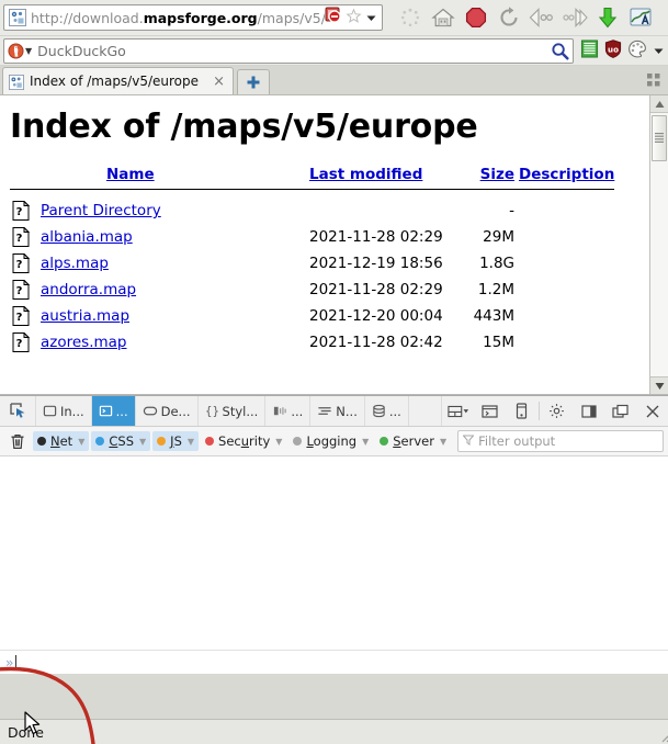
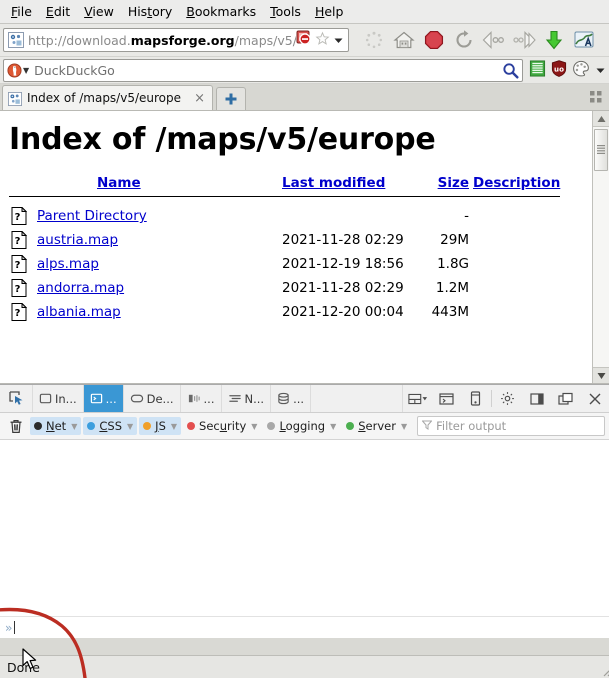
+ File
+ Edit
+ View
+ History
+ Bookmarks
+ Tools
+ Help
  http://download.mapsforge.org/maps/v5/
  ▼
  DuckDuckGo
  uo
  Index of /maps/v5/europe
  ×
  Index of /maps/v5/europe
  Name	Last modified	Size	Description
  ?	Parent Directory		-
- ?	albania.map	2021-11-28 02:29	29M
+ ?	austria.map	2021-11-28 02:29	29M
  ?	alps.map	2021-12-19 18:56	1.8G
  ?	andorra.map	2021-11-28 02:29	1.2M
- ?	austria.map	2021-12-20 00:04	443M
+ ?	albania.map	2021-12-20 00:04	443M
- ?	azores.map	2021-11-28 02:42	15M
  In...
  ...
  De...
- {}
- Styl...
  ...
  N...
  ...
  Net
  ▼
  CSS
  ▼
  JS
  ▼
  Security
  ▼
  Logging
  ▼
  Server
  ▼
  Filter output
  »
  Done
